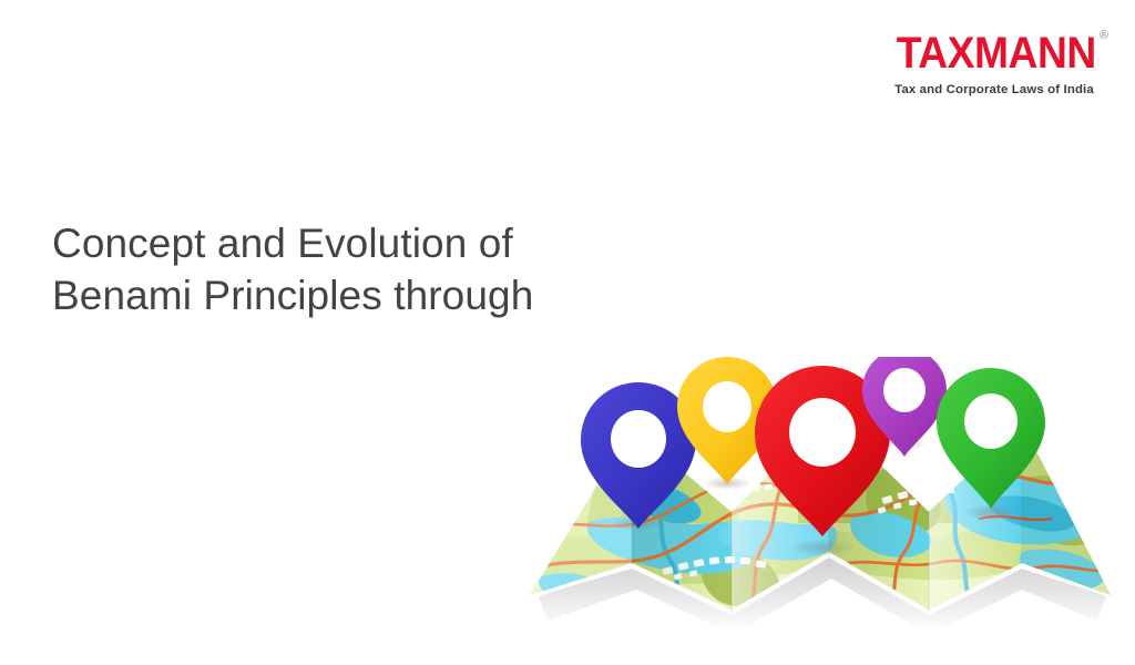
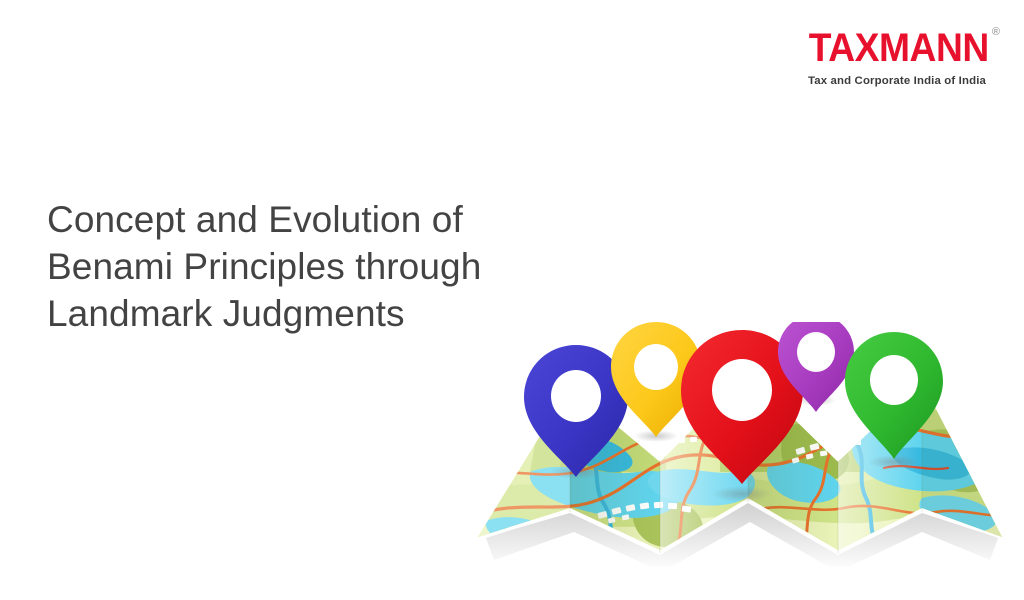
  TAXMANN
  ®
- Tax and Corporate Laws of India
+ Tax and Corporate India of India
  Concept and Evolution of
  Benami Principles through
+ Landmark Judgments
